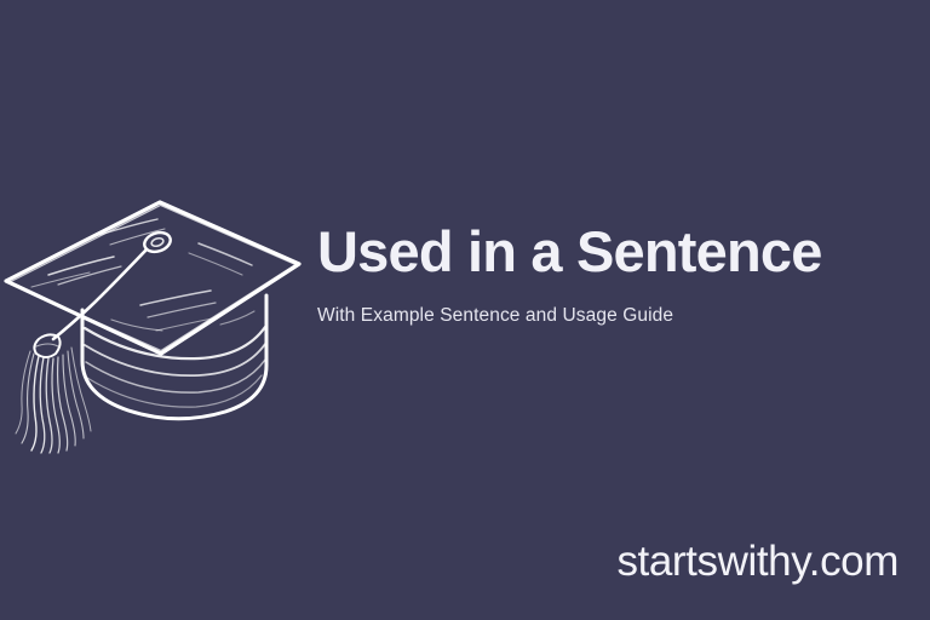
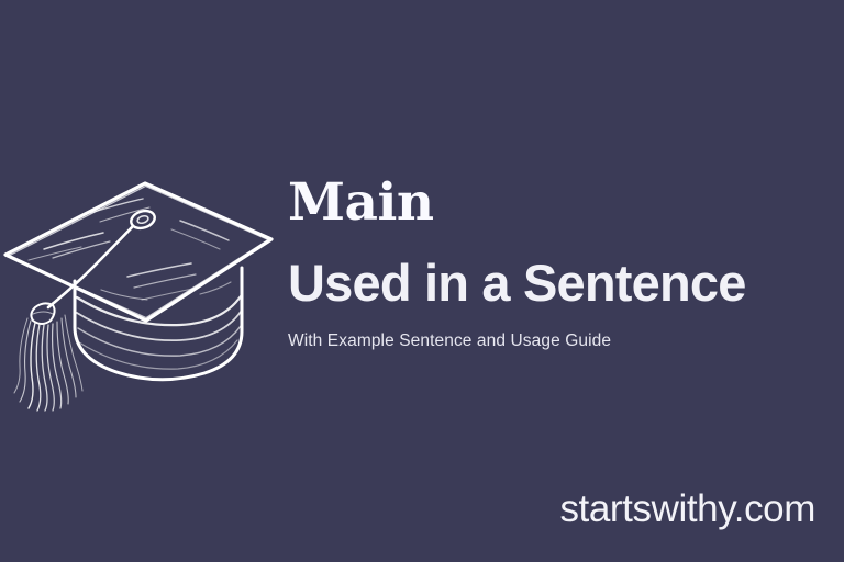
+ Main
  Used in a Sentence
  With Example Sentence and Usage Guide
  startswithy.com
